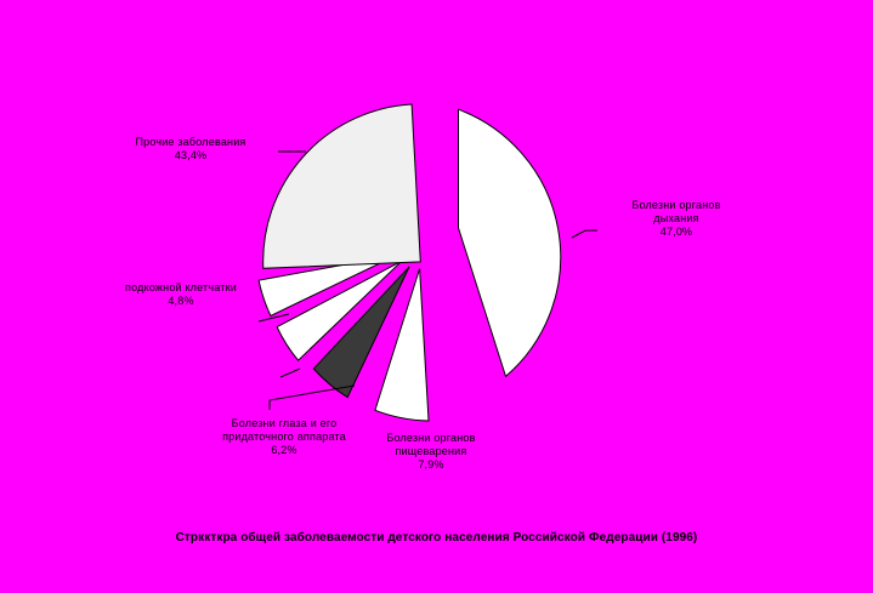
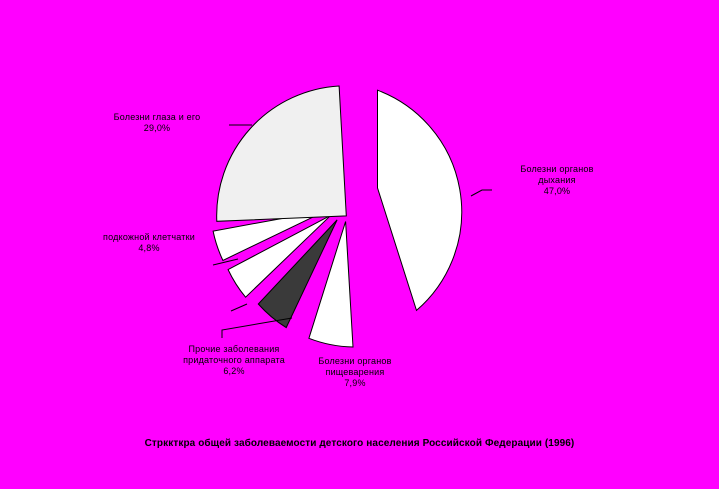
- Прочие заболевания
+ Болезни глаза и его
- 43,4%
+ 29,0%
  Болезни органов
  дыхания
  47,0%
  подкожной клетчатки
  4,8%
- Болезни глаза и его
+ Прочие заболевания
  придаточного аппарата
  6,2%
  Болезни органов
  пищеварения
  7,9%
  Стрккткра общей заболеваемости детского населения Российской Федерации (1996)
